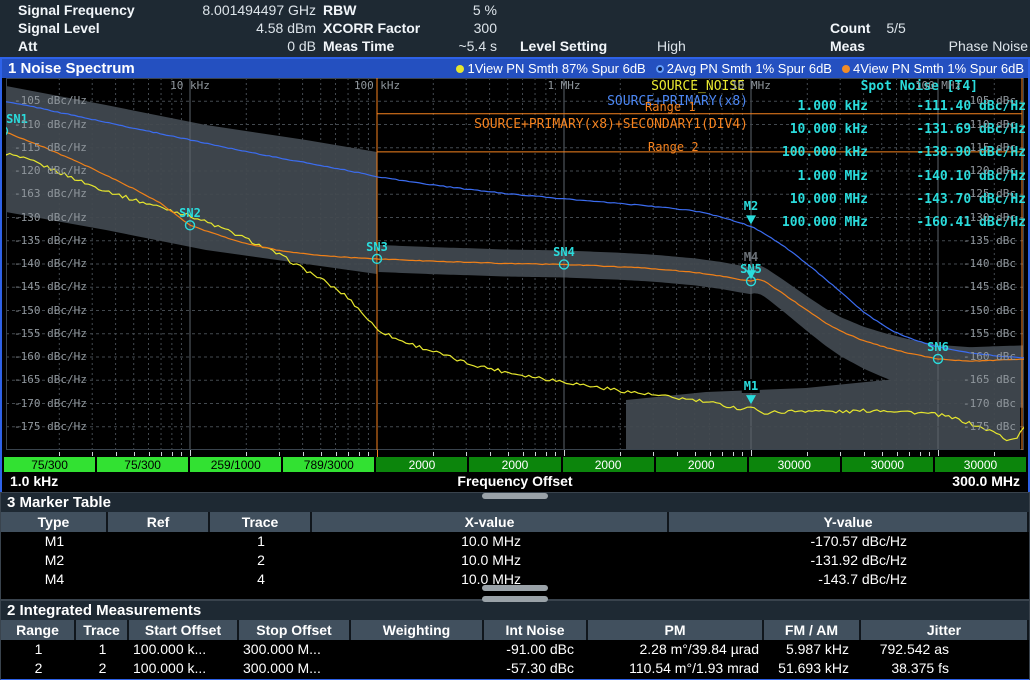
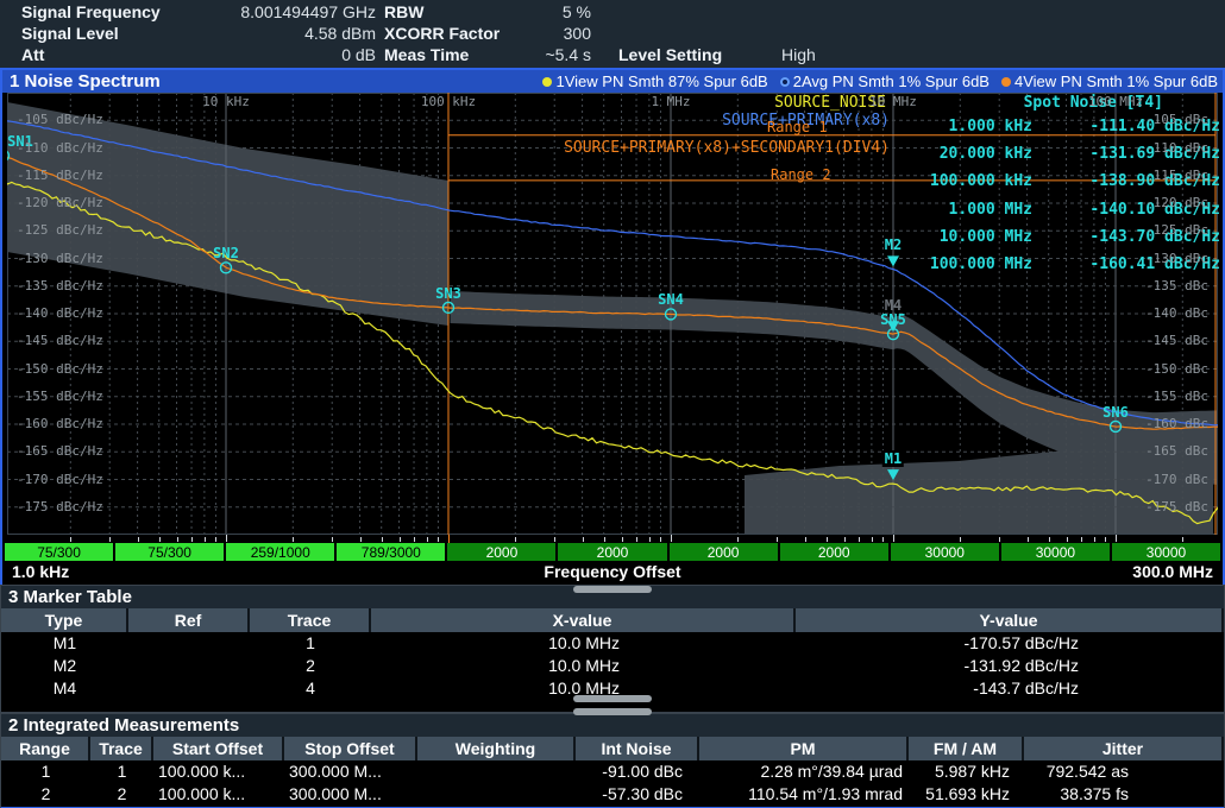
  Signal Frequency
  8.001494497 GHz
  Signal Level
  4.58 dBm
  Att
  0 dB
  RBW
  5 %
  XCORR Factor
  300
  Meas Time
  ~5.4 s
  Level Setting High
- Count 5/5
- Meas
- Phase Noise
  1 Noise Spectrum
  1View PN Smth 87% Spur 6dB
  2Avg PN Smth 1% Spur 6dB
  4View PN Smth 1% Spur 6dB
  SOURCE_NOISE
  SOURCE+PRIMARY(x8)
  SOURCE+PRIMARY(x8)+SECONDARY1(DIV4)
  Range 1
  Range 2
  Spot Noise [T4]
  1.000 kHz
  -111.40 dBc/Hz
- 10.000 kHz
+ 20.000 kHz
  -131.69 dBc/Hz
  100.000 kHz
  -138.90 dBc/Hz
  1.000 MHz
  -140.10 dBc/Hz
  10.000 MHz
  -143.70 dBc/Hz
  100.000 MHz
  -160.41 dBc/Hz
  SN1
  SN2
  SN3
  SN4
  SN5
  SN6
  M1
  M2
  M4
  10 kHz
  100 kHz
  1 MHz
  10 MHz
  100 MHz
  -105 dBc/Hz
  -110 dBc/Hz
  -115 dBc/Hz
  -120 dBc/Hz
- -163 dBc/Hz
+ -125 dBc/Hz
  -130 dBc/Hz
  -135 dBc/Hz
  -140 dBc/Hz
  -145 dBc/Hz
  -150 dBc/Hz
  -155 dBc/Hz
  -160 dBc/Hz
  -165 dBc/Hz
  -170 dBc/Hz
  -175 dBc/Hz
  -105 dBc
  -110 dBc
  -115 dBc
  -120 dBc
  -125 dBc
  -130 dBc
  -135 dBc
  -140 dBc
  -145 dBc
  -150 dBc
  -155 dBc
  -160 dBc
  -165 dBc
  -170 dBc
  -175 dBc
  75/300
  75/300
  259/1000
  789/3000
  2000
  2000
  2000
  2000
  30000
  30000
  30000
  Frequency Offset
  1.0 kHz
  300.0 MHz
  3 Marker Table
  Type
  Ref
  Trace
  X-value
  Y-value
  M1
  1
  10.0 MHz
  -170.57 dBc/Hz
  M2
  2
  10.0 MHz
  -131.92 dBc/Hz
  M4
  4
  10.0 MHz
  -143.7 dBc/Hz
  2 Integrated Measurements
  Range
  Trace
  Start Offset
  Stop Offset
  Weighting
  Int Noise
  PM
  FM / AM
  Jitter
  1
  1
  100.000 k...
  300.000 M...
  -91.00 dBc
  2.28 m°/39.84 µrad
  5.987 kHz
  792.542 as
  2
  2
  100.000 k...
  300.000 M...
  -57.30 dBc
  110.54 m°/1.93 mrad
  51.693 kHz
  38.375 fs
